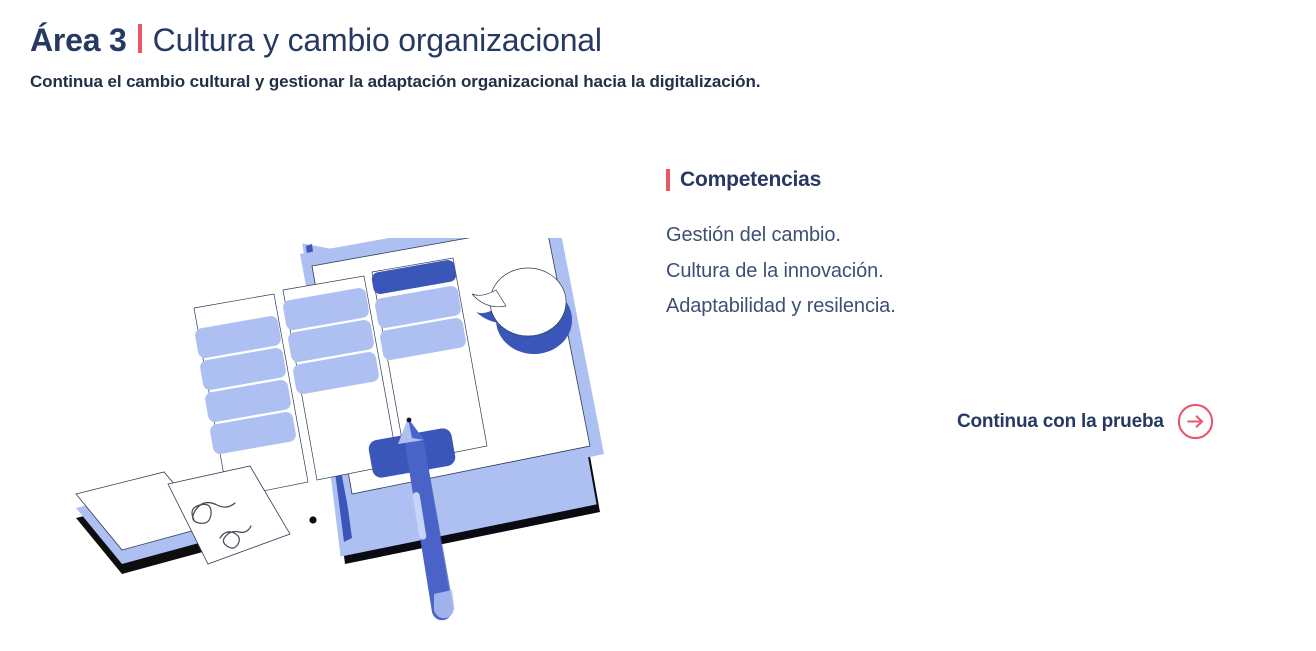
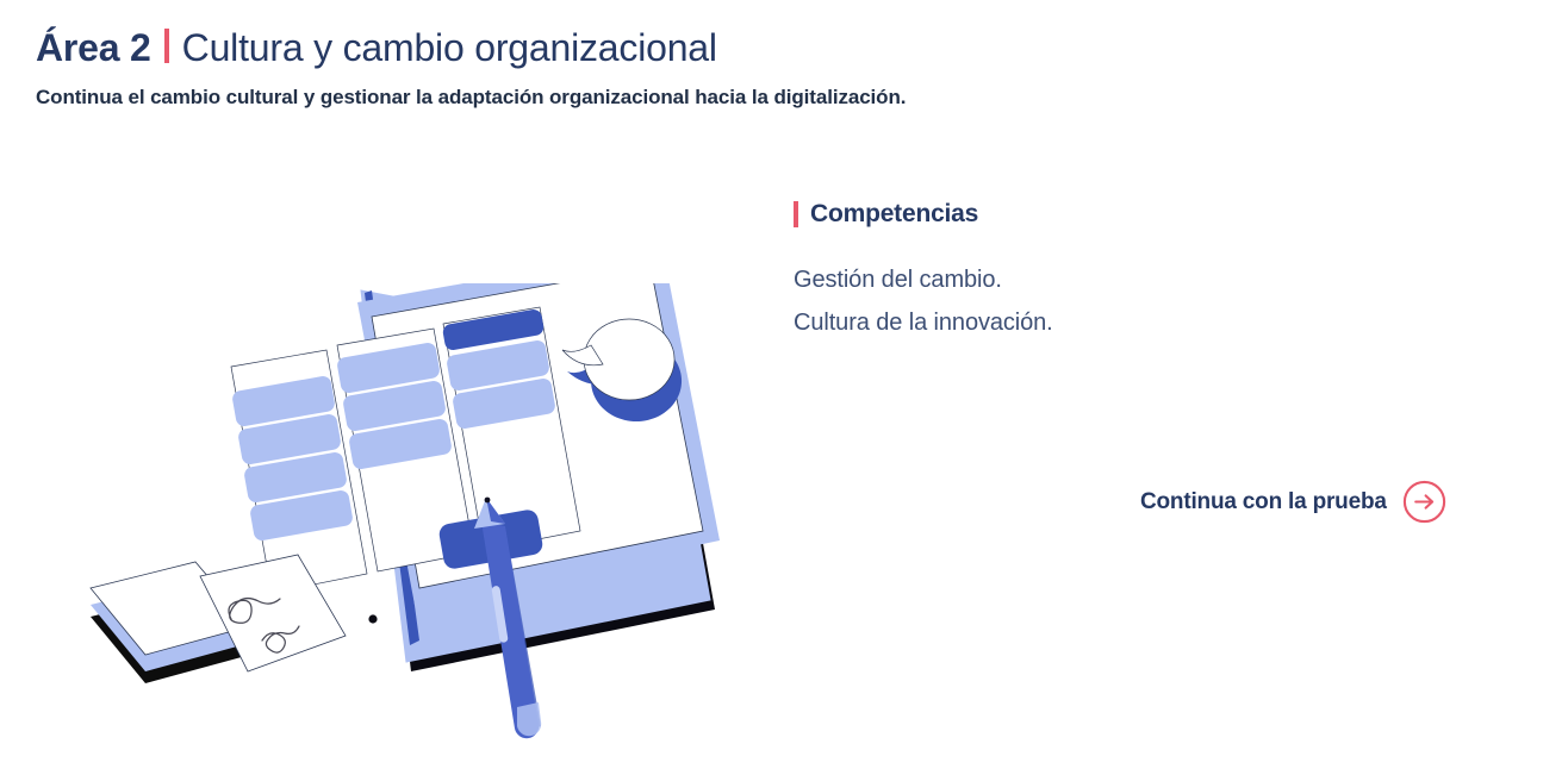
- Área 3
+ Área 2
  Cultura y cambio organizacional
  Continua el cambio cultural y gestionar la adaptación organizacional hacia la digitalización.
  Competencias
  Gestión del cambio.
  Cultura de la innovación.
- Adaptabilidad y resilencia.
  Continua con la prueba
